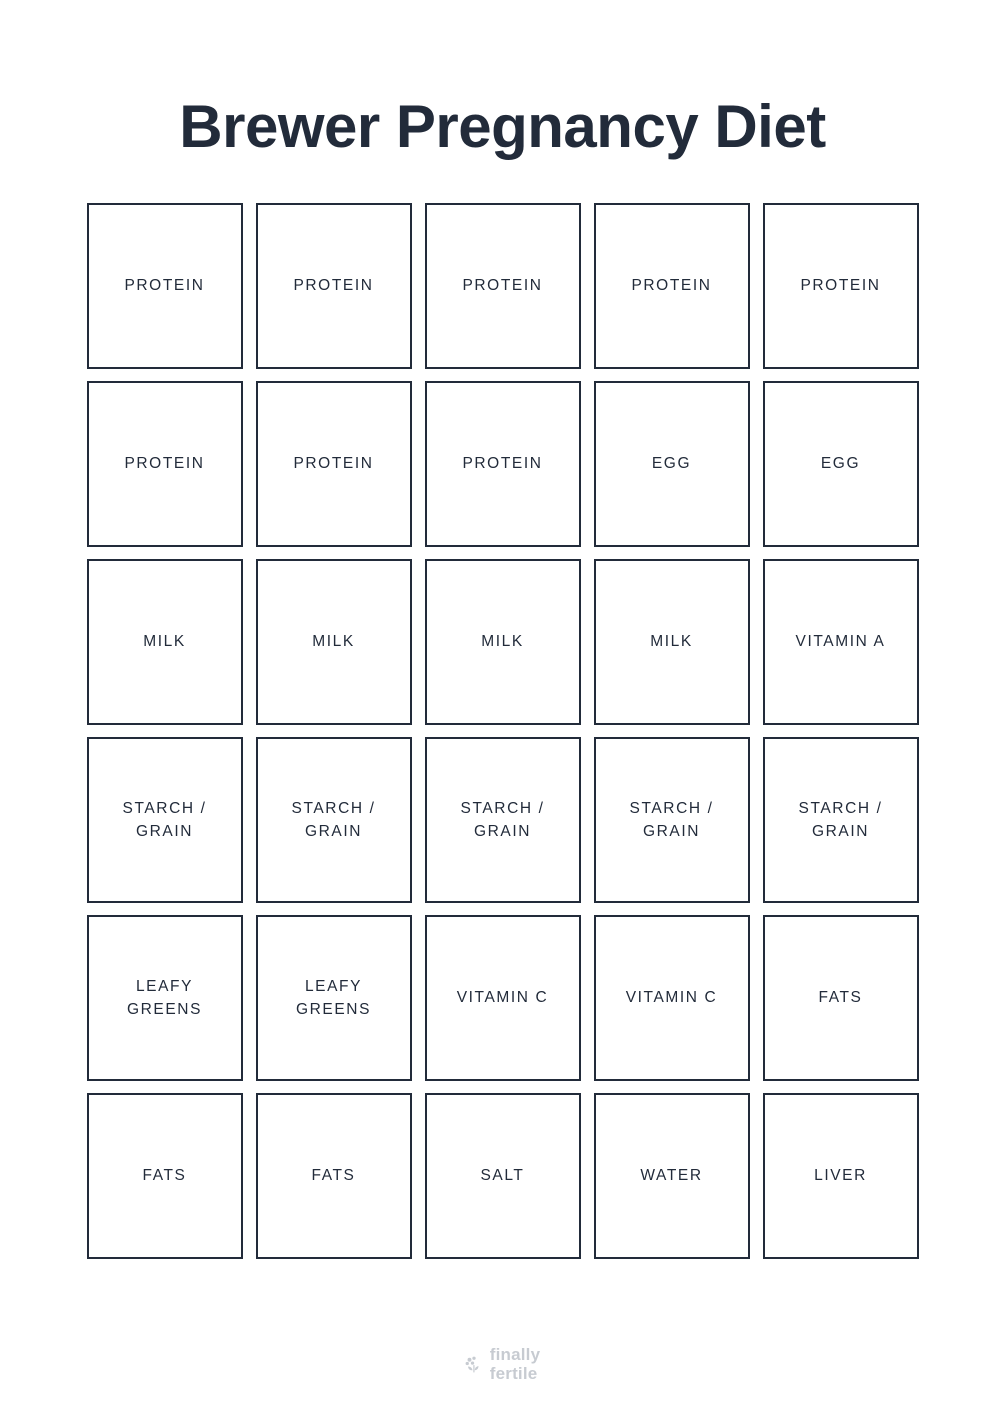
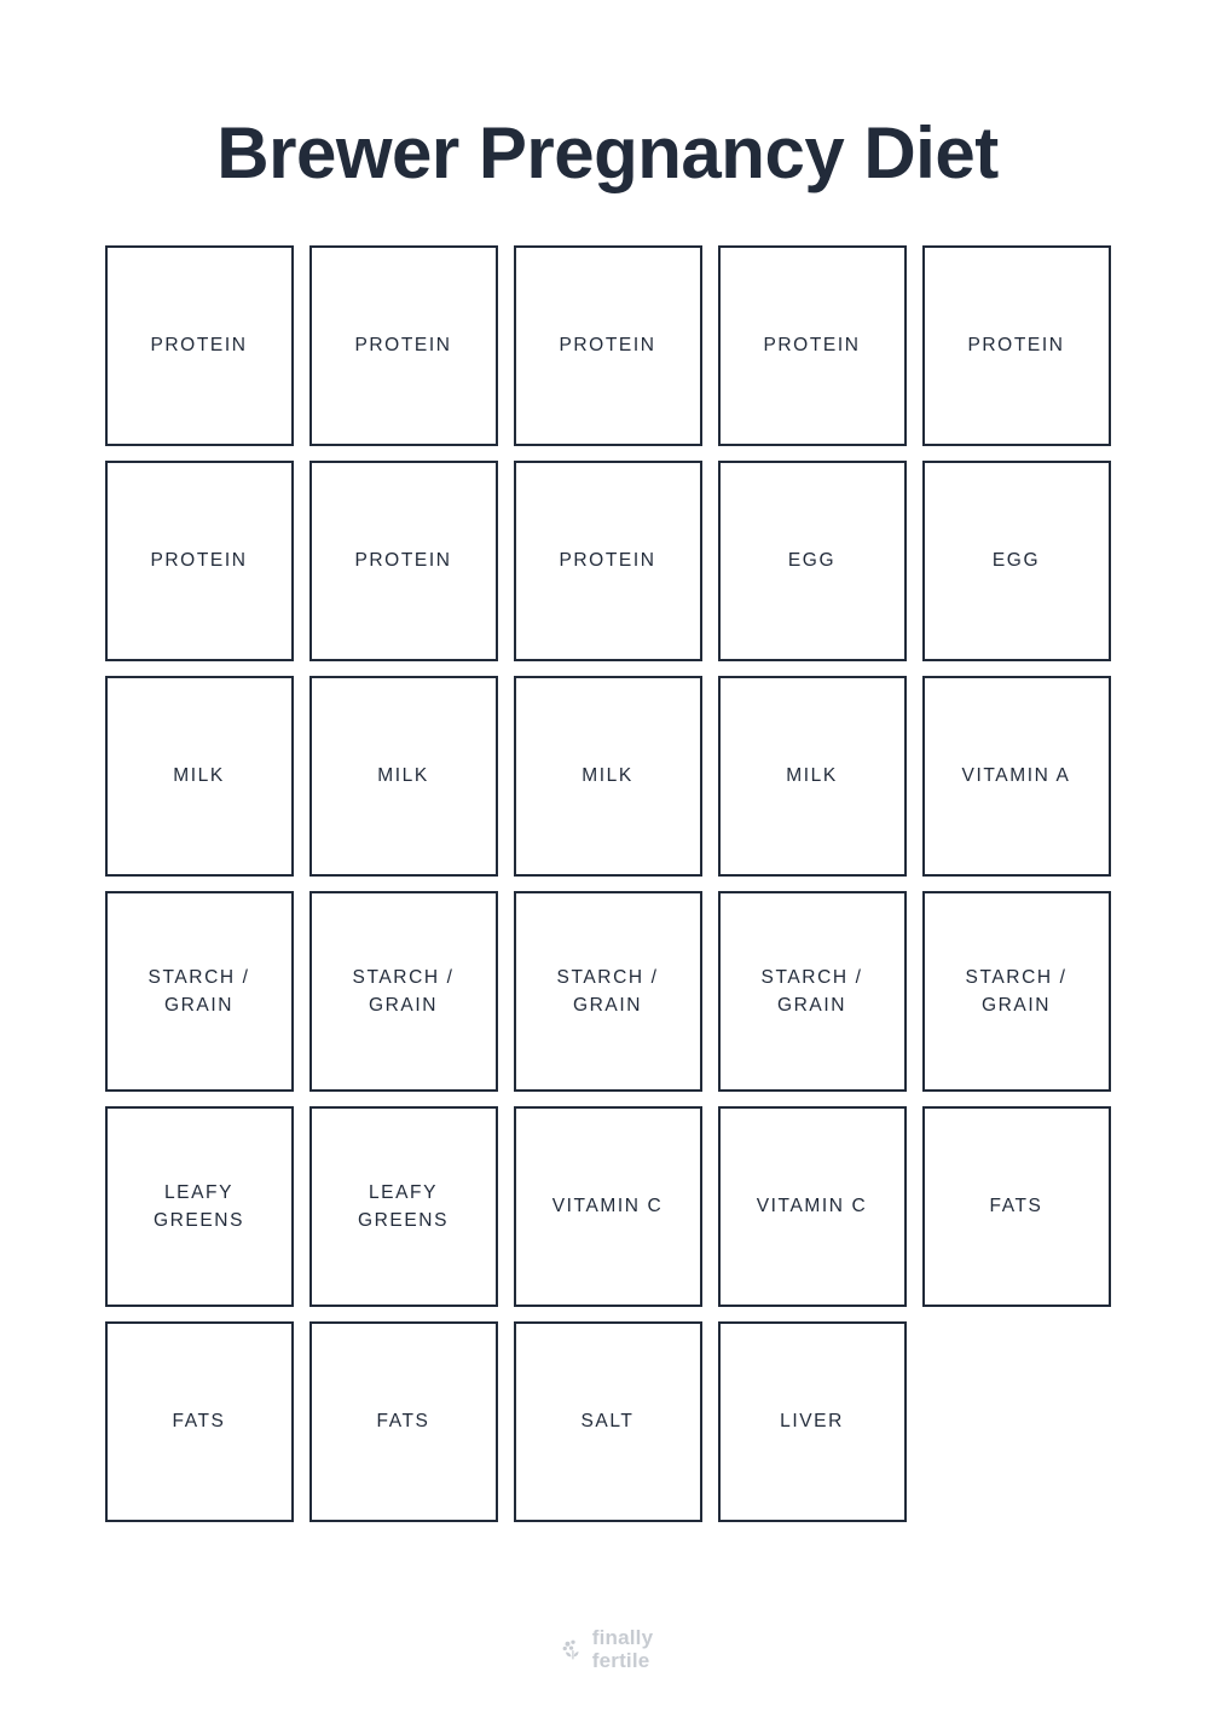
  Brewer Pregnancy Diet
  PROTEIN
  PROTEIN
  PROTEIN
  PROTEIN
  PROTEIN
  PROTEIN
  PROTEIN
  PROTEIN
  EGG
  EGG
  MILK
  MILK
  MILK
  MILK
  VITAMIN A
  STARCH /
  GRAIN
  STARCH /
  GRAIN
  STARCH /
  GRAIN
  STARCH /
  GRAIN
  STARCH /
  GRAIN
  LEAFY
  GREENS
  LEAFY
  GREENS
  VITAMIN C
  VITAMIN C
  FATS
  FATS
  FATS
  SALT
- WATER
  LIVER
  finally
  fertile
